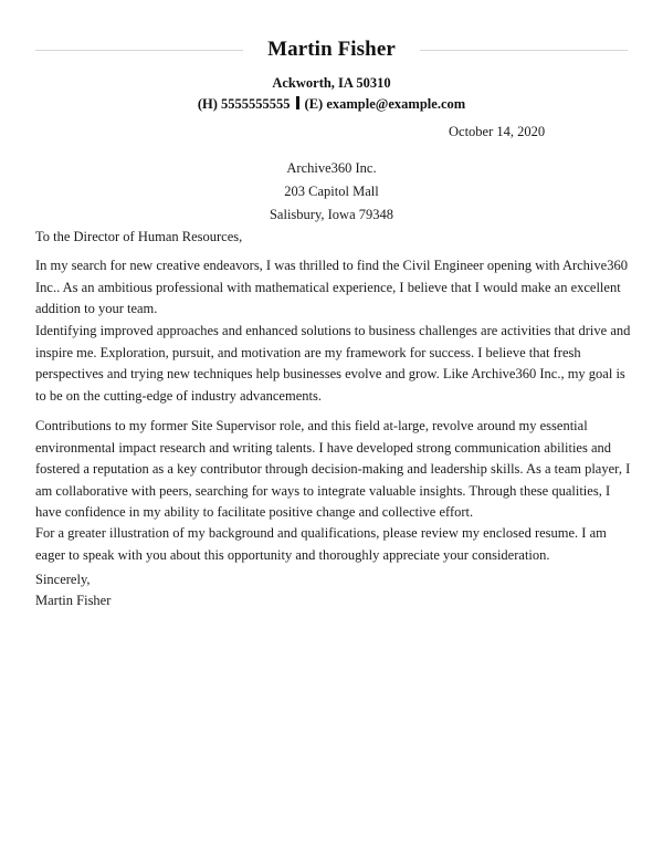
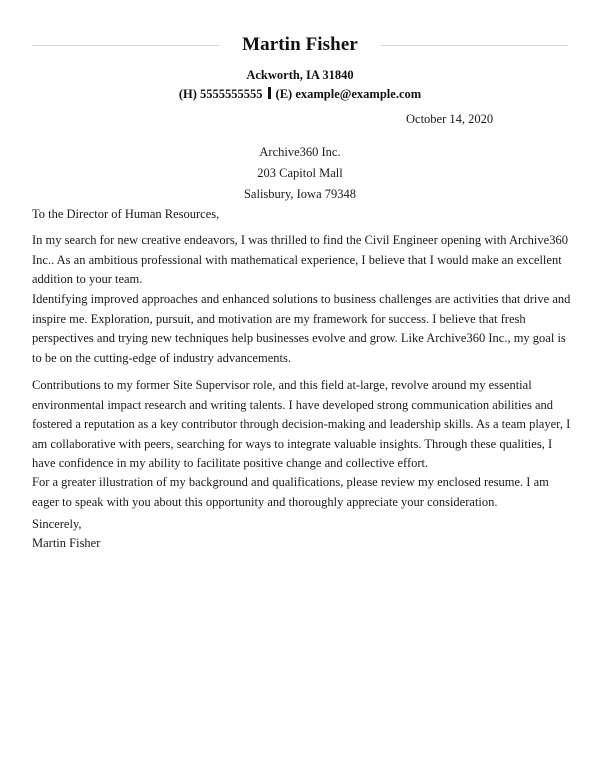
  Martin Fisher
- Ackworth, IA 50310
+ Ackworth, IA 31840
  (H) 5555555555 (E) example@example.com
  October 14, 2020
  Archive360 Inc.
  203 Capitol Mall
  Salisbury, Iowa 79348
  To the Director of Human Resources,
  In my search for new creative endeavors, I was thrilled to find the Civil Engineer opening with Archive360 Inc.. As an ambitious professional with mathematical experience, I believe that I would make an excellent addition to your team.
  Identifying improved approaches and enhanced solutions to business challenges are activities that drive and inspire me. Exploration, pursuit, and motivation are my framework for success. I believe that fresh perspectives and trying new techniques help businesses evolve and grow. Like Archive360 Inc., my goal is to be on the cutting-edge of industry advancements.
  Contributions to my former Site Supervisor role, and this field at-large, revolve around my essential environmental impact research and writing talents. I have developed strong communication abilities and fostered a reputation as a key contributor through decision-making and leadership skills. As a team player, I am collaborative with peers, searching for ways to integrate valuable insights. Through these qualities, I have confidence in my ability to facilitate positive change and collective effort.
  For a greater illustration of my background and qualifications, please review my enclosed resume. I am eager to speak with you about this opportunity and thoroughly appreciate your consideration.
  Sincerely,
  Martin Fisher
